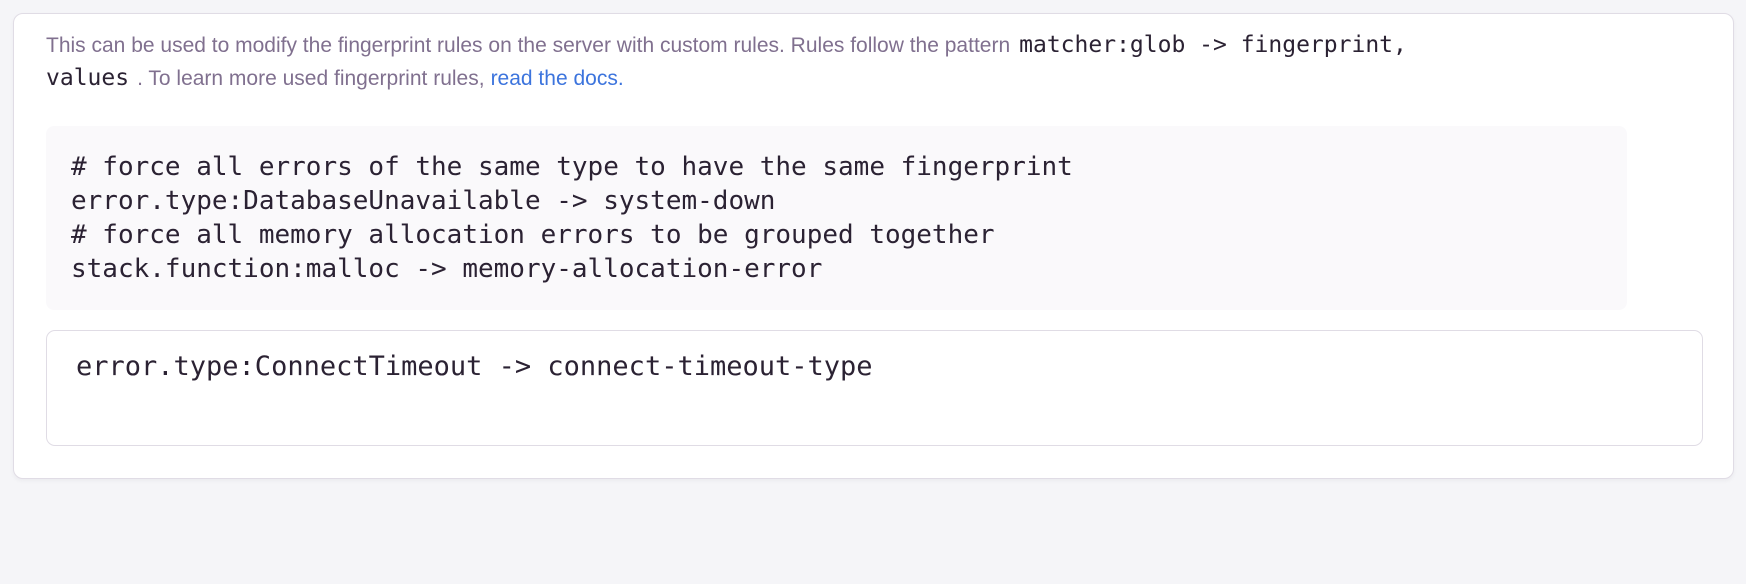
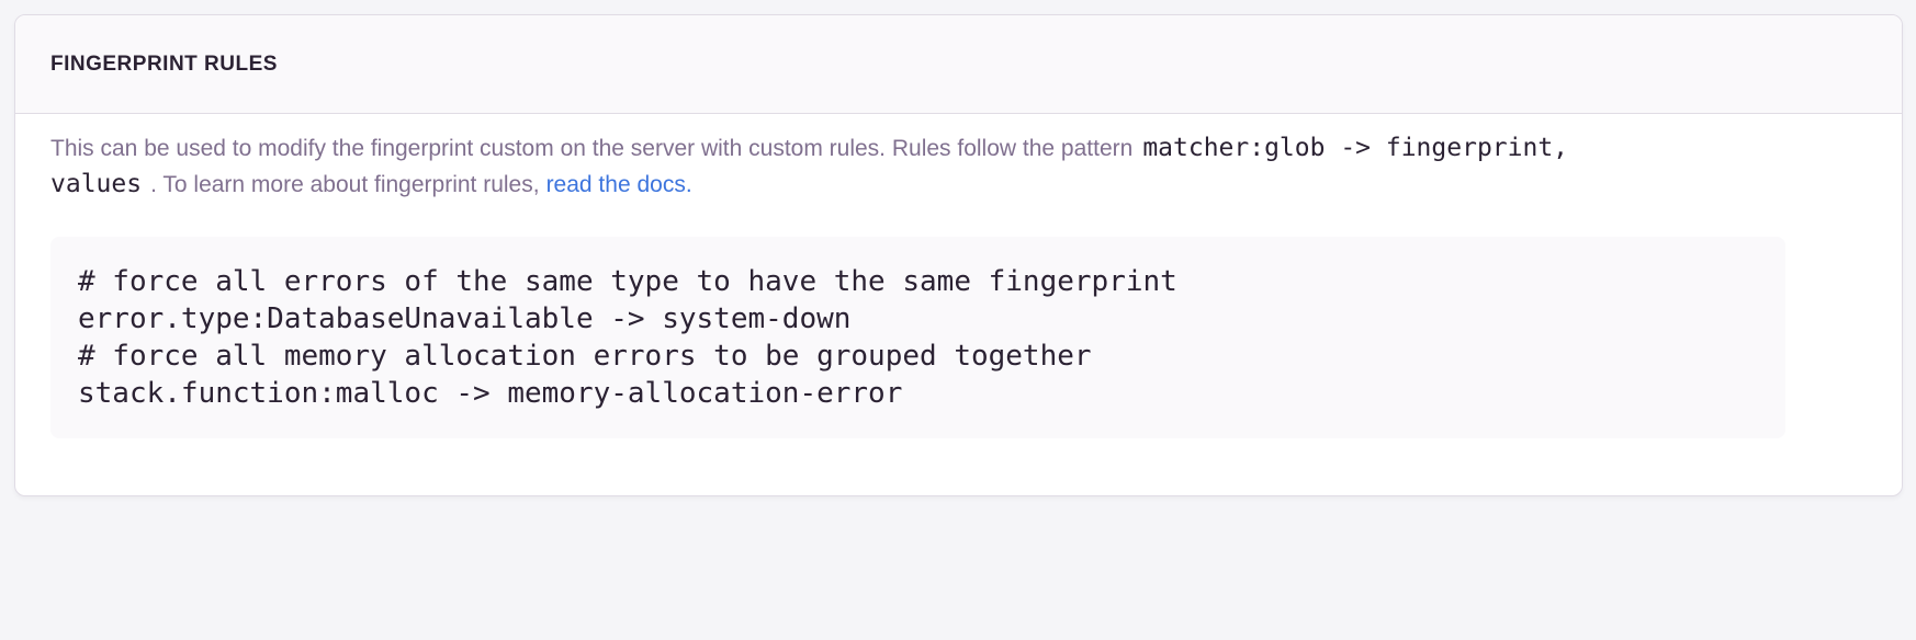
+ FINGERPRINT RULES
- This can be used to modify the fingerprint rules on the server with custom rules. Rules follow the pattern matcher:glob -> fingerprint,
+ This can be used to modify the fingerprint custom on the server with custom rules. Rules follow the pattern matcher:glob -> fingerprint,
- values . To learn more used fingerprint rules, read the docs.
+ values . To learn more about fingerprint rules, read the docs.
  # force all errors of the same type to have the same fingerprint
  error.type:DatabaseUnavailable -> system-down
  # force all memory allocation errors to be grouped together
  stack.function:malloc -> memory-allocation-error
- error.type:ConnectTimeout -> connect-timeout-type
